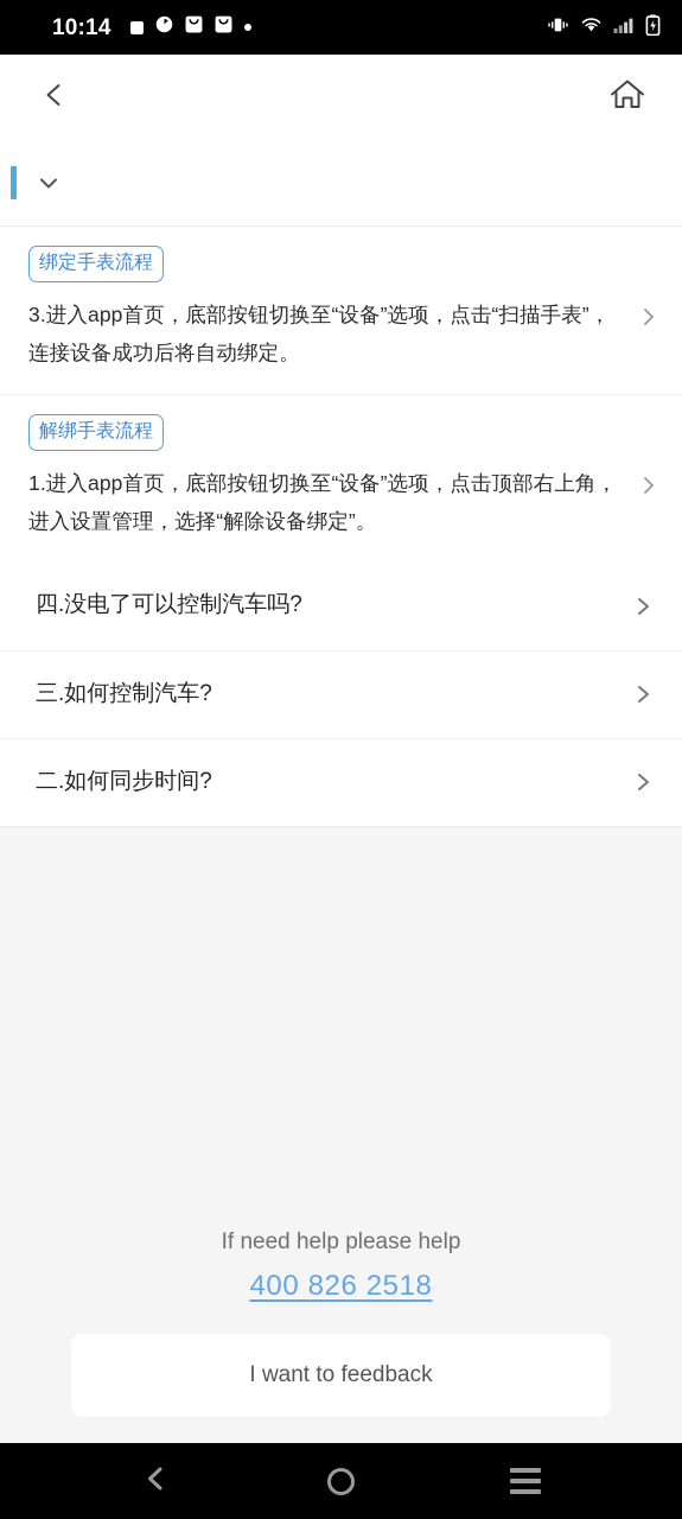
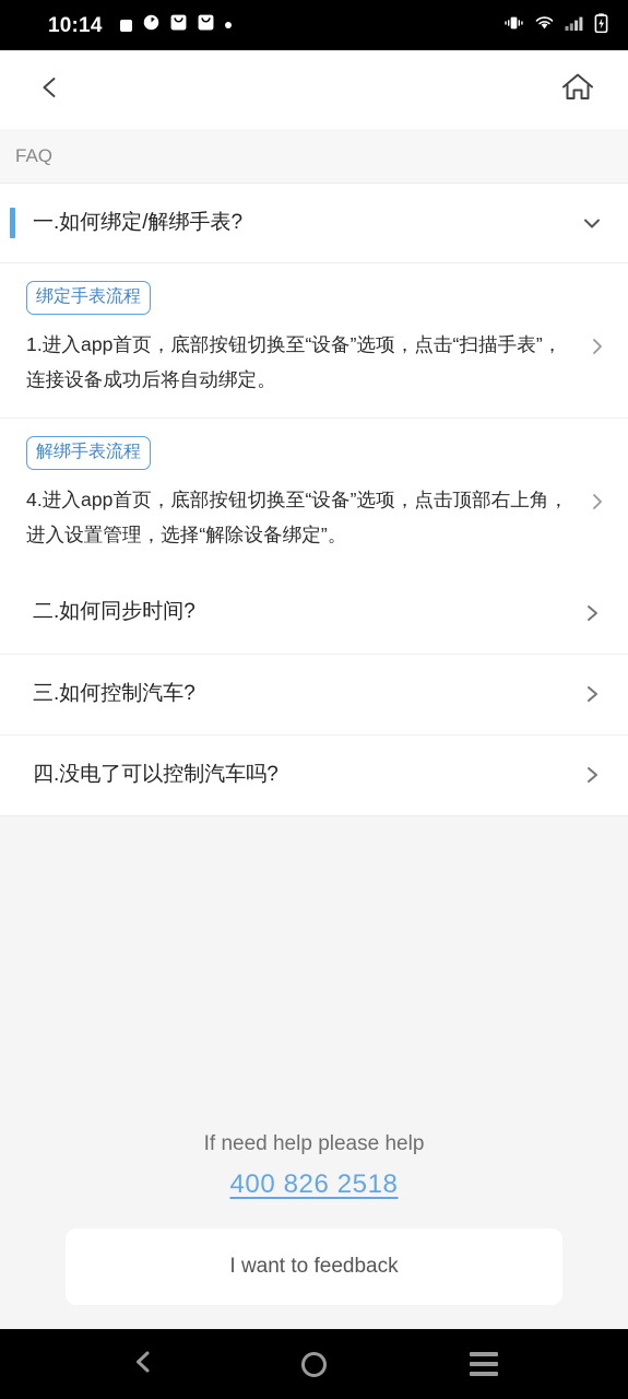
  10:14
+ FAQ
+ 一.如何绑定/解绑手表?
  绑定手表流程
- 3.进入app首页，底部按钮切换至“设备”选项，点击“扫描手表”，连接设备成功后将自动绑定。
+ 1.进入app首页，底部按钮切换至“设备”选项，点击“扫描手表”，连接设备成功后将自动绑定。
  解绑手表流程
- 1.进入app首页，底部按钮切换至“设备”选项，点击顶部右上角，进入设置管理，选择“解除设备绑定”。
+ 4.进入app首页，底部按钮切换至“设备”选项，点击顶部右上角，进入设置管理，选择“解除设备绑定”。
- 四.没电了可以控制汽车吗?
+ 二.如何同步时间?
  三.如何控制汽车?
- 二.如何同步时间?
+ 四.没电了可以控制汽车吗?
  If need help please help
  400 826 2518
  I want to feedback
